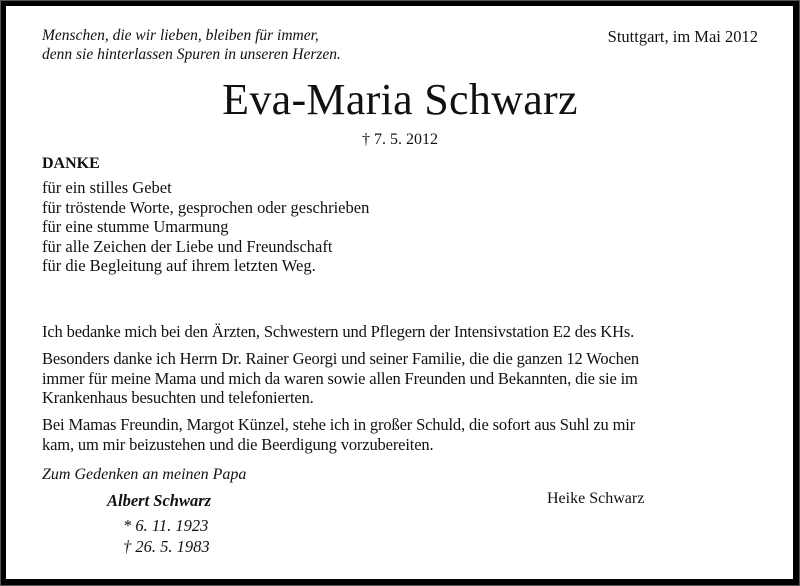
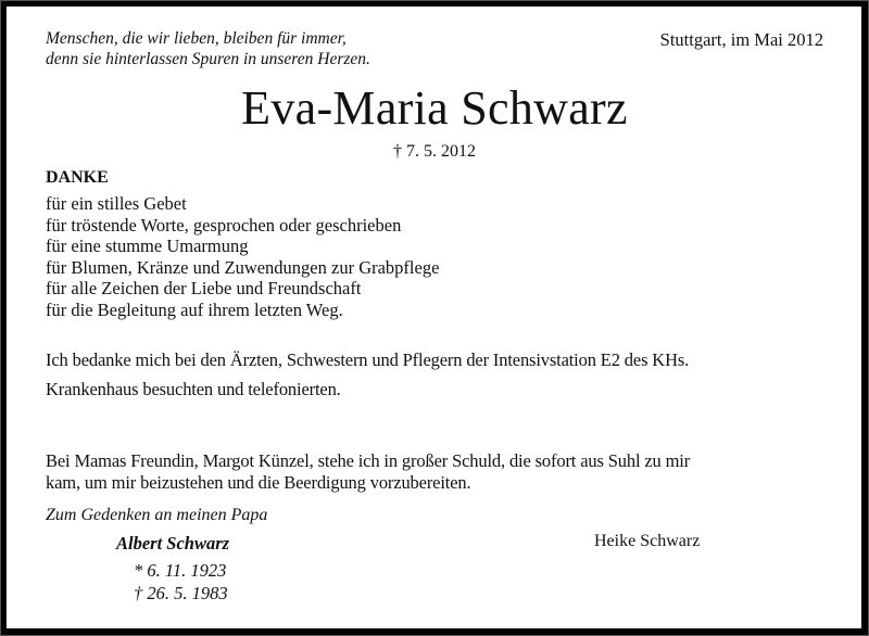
  Menschen, die wir lieben, bleiben für immer,
  denn sie hinterlassen Spuren in unseren Herzen.
  Stuttgart, im Mai 2012
  Eva-Maria Schwarz
  † 7. 5. 2012
  DANKE
  für ein stilles Gebet
  für tröstende Worte, gesprochen oder geschrieben
  für eine stumme Umarmung
+ für Blumen, Kränze und Zuwendungen zur Grabpflege
  für alle Zeichen der Liebe und Freundschaft
  für die Begleitung auf ihrem letzten Weg.
  Ich bedanke mich bei den Ärzten, Schwestern und Pflegern der Intensivstation E2 des KHs.
- Besonders danke ich Herrn Dr. Rainer Georgi und seiner Familie, die die ganzen 12 Wochen
- immer für meine Mama und mich da waren sowie allen Freunden und Bekannten, die sie im
  Krankenhaus besuchten und telefonierten.
  Bei Mamas Freundin, Margot Künzel, stehe ich in großer Schuld, die sofort aus Suhl zu mir
  kam, um mir beizustehen und die Beerdigung vorzubereiten.
  Zum Gedenken an meinen Papa
  Albert Schwarz
  * 6. 11. 1923
  † 26. 5. 1983
  Heike Schwarz
